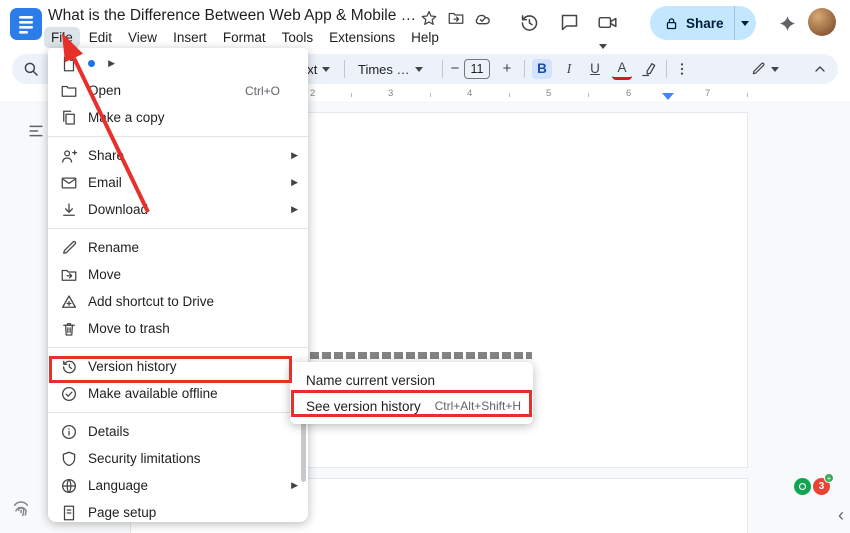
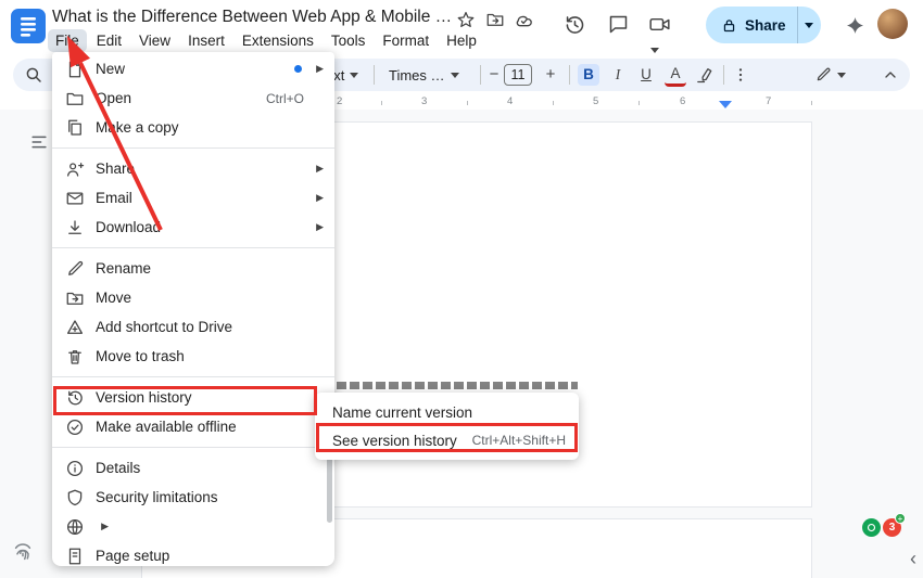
  What is the Difference Between Web App & Mobile …
  Fie
  Edit
  View
  Insert
- Format
+ Extensions
  Tools
- Extensions
+ Format
  Help
  Share
  Times …
  −
  11
  +
  B
  I
  U
  A
  2
  3
  4
  5
  6
  7
  3
  +
  ‹
+ New
  ▶
  Open
  Ctrl+O
  Mke a copy
  Shar
  ▶
  Email
  ▶
  Download
  ▶
  Rename
  Move
  Add shortcut to Drive
  Move to trash
  Version history
  Make available offline
  Details
  Security limitations
- Language
  ▶
  Page setup
  Name current version
  See version history
  Ctrl+Alt+Shift+H
